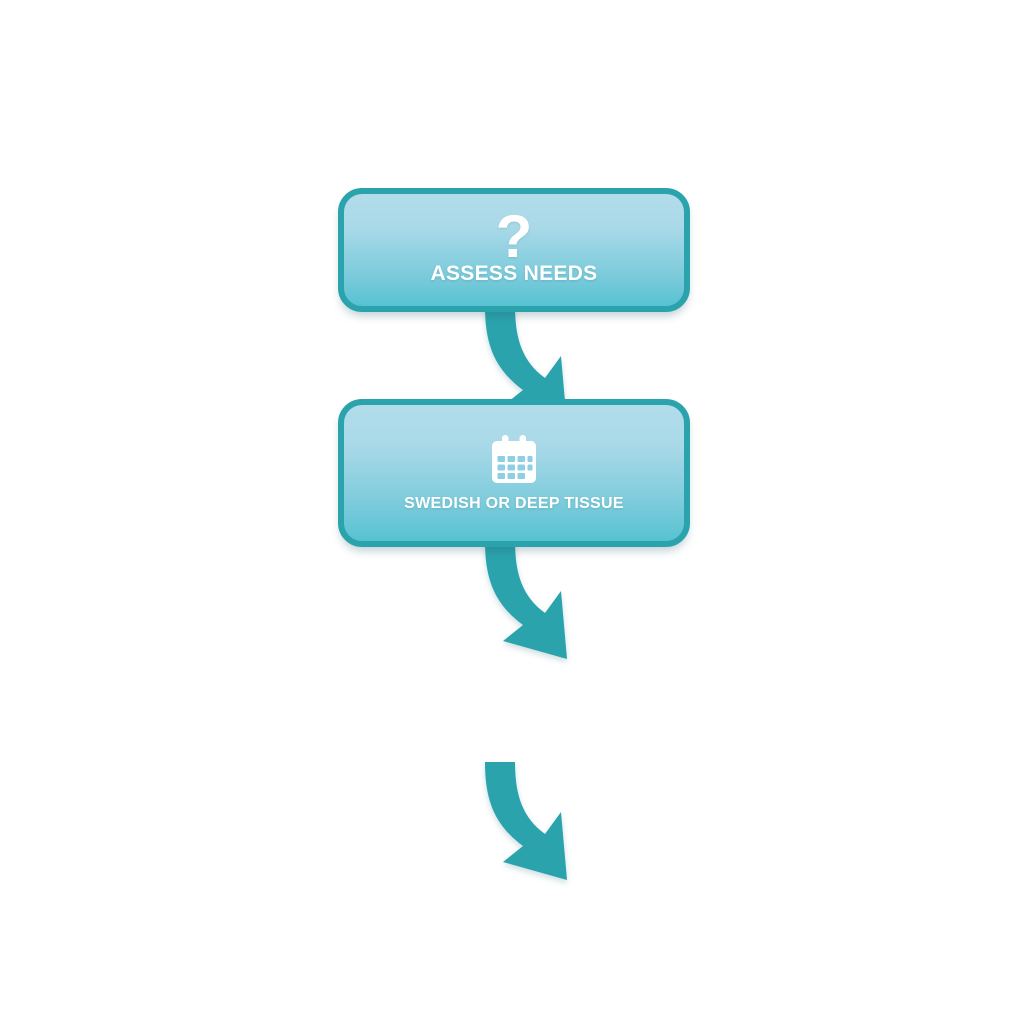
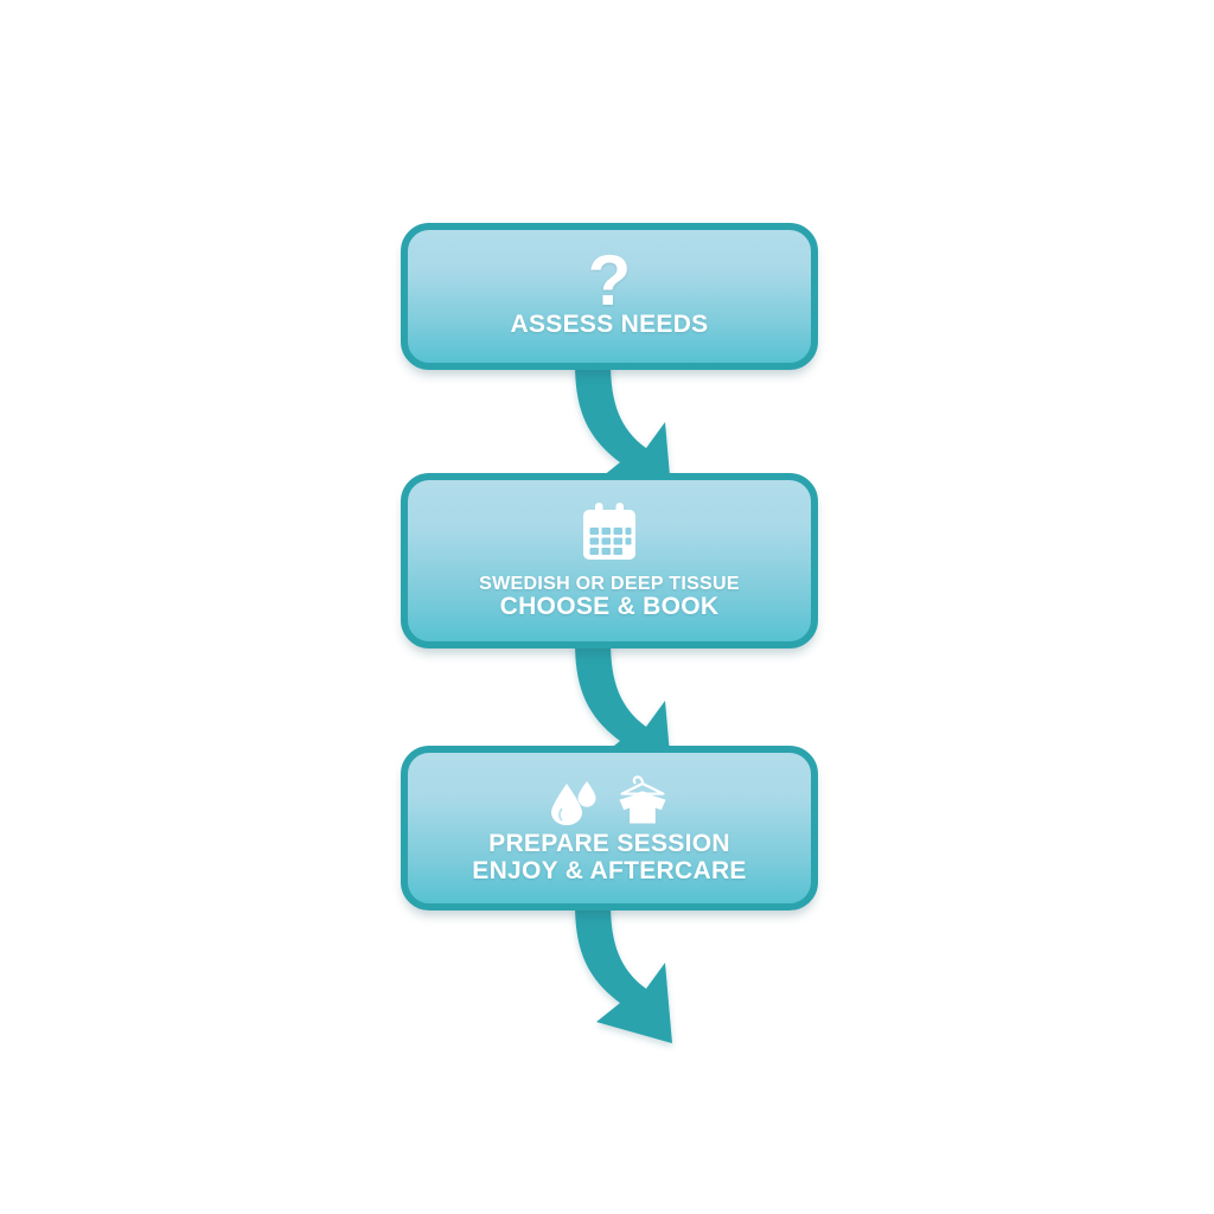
  ?
  ASSESS NEEDS
  SWEDISH OR DEEP TISSUE
+ CHOOSE & BOOK
+ PREPARE SESSION
+ ENJOY & AFTERCARE
